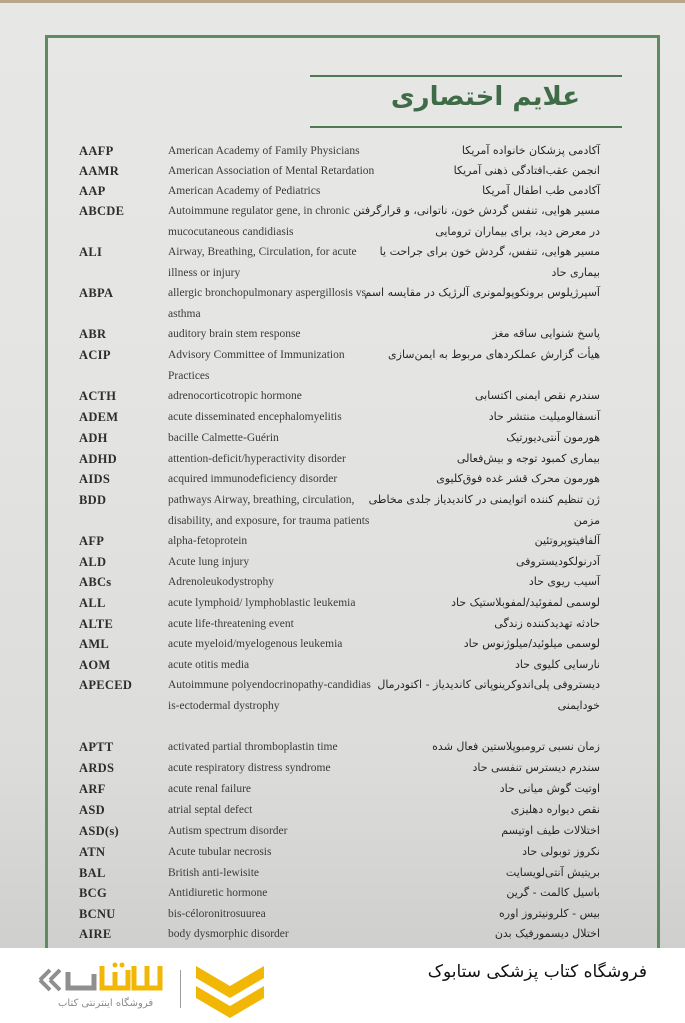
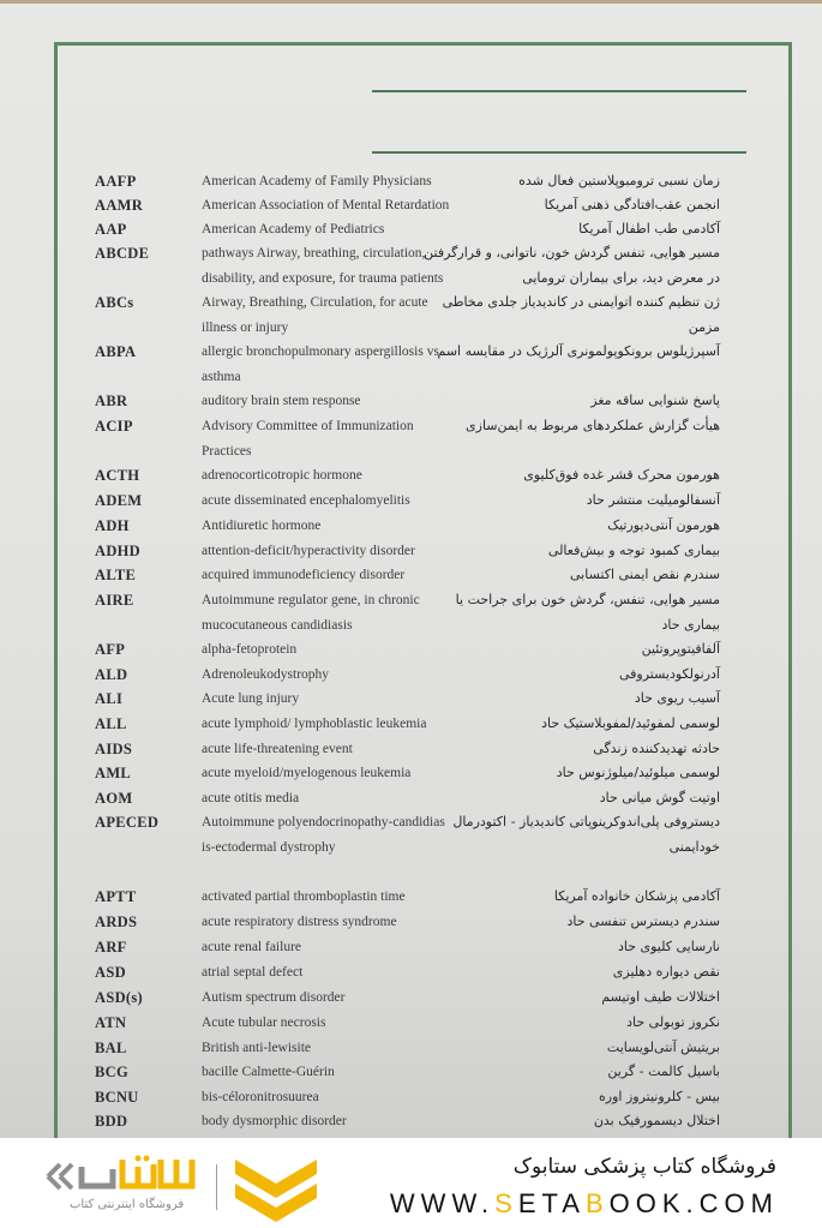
- علایم اختصاری
  AAFP
  American Academy of Family Physicians
- آکادمی پزشکان خانواده آمریکا
+ زمان نسبی ترومبوپلاستین فعال شده
  AAMR
  American Association of Mental Retardation
  انجمن عقب‌افتادگی ذهنی آمریکا
  AAP
  American Academy of Pediatrics
  آکادمی طب اطفال آمریکا
  ABCDE
- Autoimmune regulator gene, in chronic mucocutaneous candidiasis
+ pathways Airway, breathing, circulation, disability, and exposure, for trauma patients
  مسیر هوایی، تنفس گردش خون، ناتوانی، و قرارگرفتن در معرض دید، برای بیماران ترومایی
- ALI
+ ABCs
  Airway, Breathing, Circulation, for acute illness or injury
- مسیر هوایی، تنفس، گردش خون برای جراحت یا بیماری حاد
+ ژن تنظیم کننده اتوایمنی در کاندیدیاز جلدی مخاطی مزمن
  ABPA
  allergic bronchopulmonary aspergillosis vs. asthma
  آسپرژیلوس برونکوپولمونری آلرژیک در مقایسه اسم
  ABR
  auditory brain stem response
  پاسخ شنوایی ساقه مغز
  ACIP
  Advisory Committee of Immunization Practices
  هیأت گزارش عملکردهای مربوط به ایمن‌سازی
  ACTH
  adrenocorticotropic hormone
- سندرم نقص ایمنی اکتسابی
+ هورمون محرک قشر غده فوق‌کلیوی
  ADEM
  acute disseminated encephalomyelitis
  آنسفالومیلیت منتشر حاد
  ADH
- bacille Calmette-Guérin
+ Antidiuretic hormone
  هورمون آنتی‌دیورتیک
  ADHD
  attention-deficit/hyperactivity disorder
  بیماری کمبود توجه و بیش‌فعالی
- AIDS
+ ALTE
  acquired immunodeficiency disorder
- هورمون محرک قشر غده فوق‌کلیوی
+ سندرم نقص ایمنی اکتسابی
- BDD
+ AIRE
- pathways Airway, breathing, circulation, disability, and exposure, for trauma patients
+ Autoimmune regulator gene, in chronic mucocutaneous candidiasis
- ژن تنظیم کننده اتوایمنی در کاندیدیاز جلدی مخاطی مزمن
+ مسیر هوایی، تنفس، گردش خون برای جراحت یا بیماری حاد
  AFP
  alpha-fetoprotein
  آلفافیتوپروتئین
  ALD
- Acute lung injury
+ Adrenoleukodystrophy
  آدرنولکودیستروفی
- ABCs
+ ALI
- Adrenoleukodystrophy
+ Acute lung injury
  آسیب ریوی حاد
  ALL
  acute lymphoid/ lymphoblastic leukemia
  لوسمی لمفوئید/لمفوبلاستیک حاد
- ALTE
+ AIDS
  acute life-threatening event
  حادثه تهدیدکننده زندگی
  AML
  acute myeloid/myelogenous leukemia
  لوسمی میلوئید/میلوژنوس حاد
  AOM
  acute otitis media
- نارسایی کلیوی حاد
+ اوتیت گوش میانی حاد
  APECED
  Autoimmune polyendocrinopathy-candidiasis-ectodermal dystrophy
  دیستروفی پلی‌اندوکرینوپاتی کاندیدیاز - اکتودرمال خودایمنی
  APTT
  activated partial thromboplastin time
- زمان نسبی ترومبوپلاستین فعال شده
+ آکادمی پزشکان خانواده آمریکا
  ARDS
  acute respiratory distress syndrome
  سندرم دیسترس تنفسی حاد
  ARF
  acute renal failure
- اوتیت گوش میانی حاد
+ نارسایی کلیوی حاد
  ASD
  atrial septal defect
  نقص دیواره دهلیزی
  ASD(s)
  Autism spectrum disorder
  اختلالات طیف اوتیسم
  ATN
  Acute tubular necrosis
  نکروز توبولی حاد
  BAL
  British anti-lewisite
  بریتیش آنتی‌لویسایت
  BCG
- Antidiuretic hormone
+ bacille Calmette-Guérin
  باسیل کالمت - گرین
  BCNU
  bis-céloronitrosuurea
  بیس - کلرونیتروز اوره
- AIRE
+ BDD
  body dysmorphic disorder
  اختلال دیسمورفیک بدن
  فروشگاه کتاب پزشکی ستابوک
+ WWW.SETABOOK.COM
  فروشگاه اینترنتی کتاب
